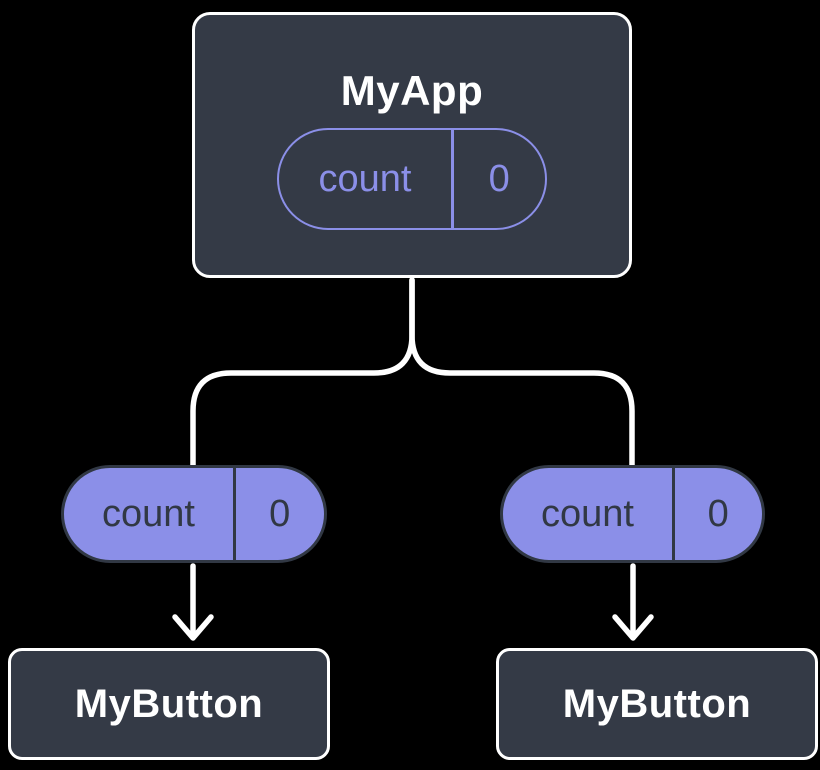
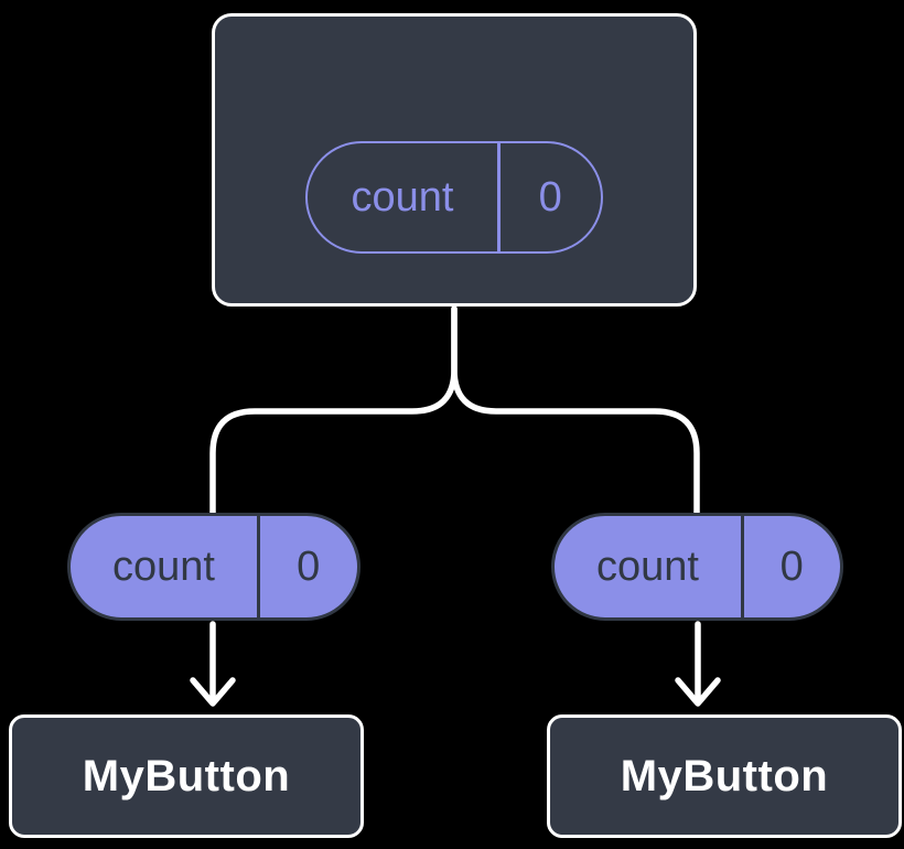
- MyApp
  count
  0
  count
  0
  count
  0
  MyButton
  MyButton
